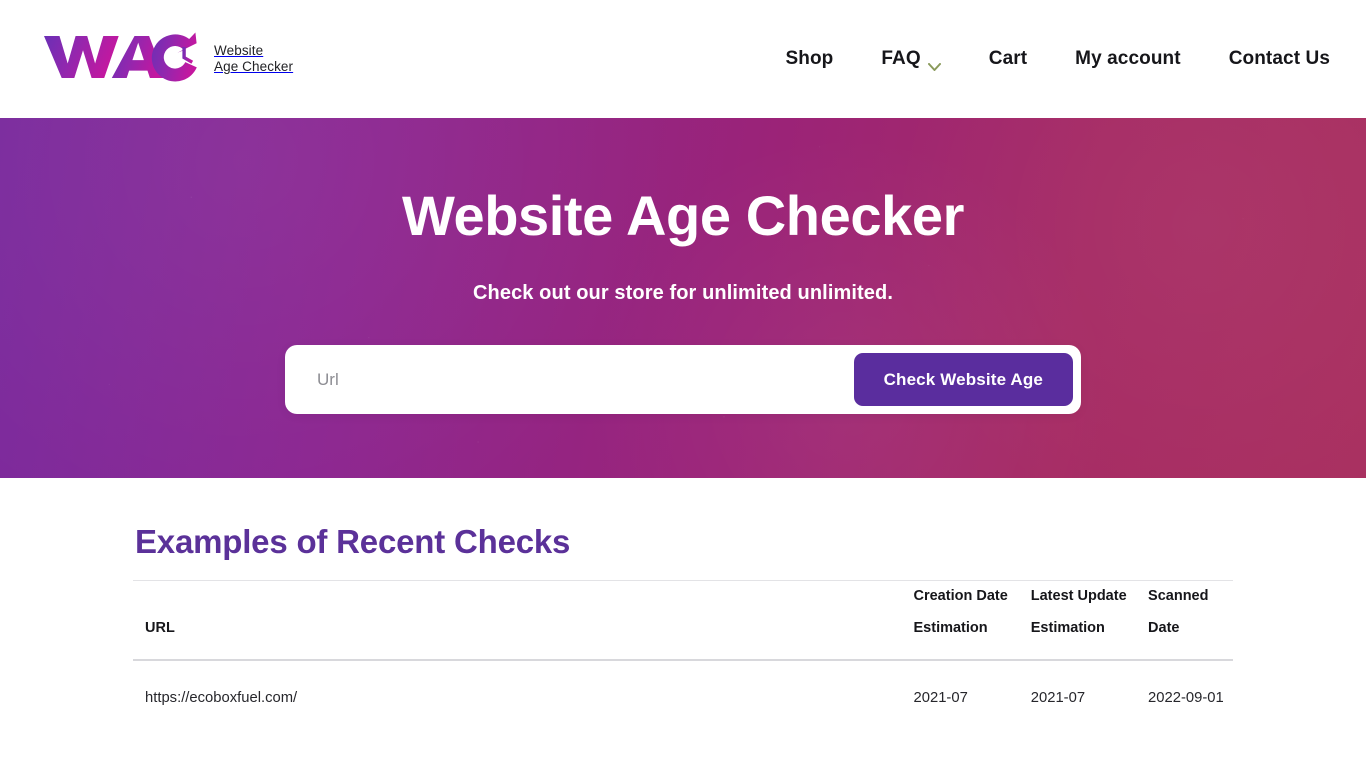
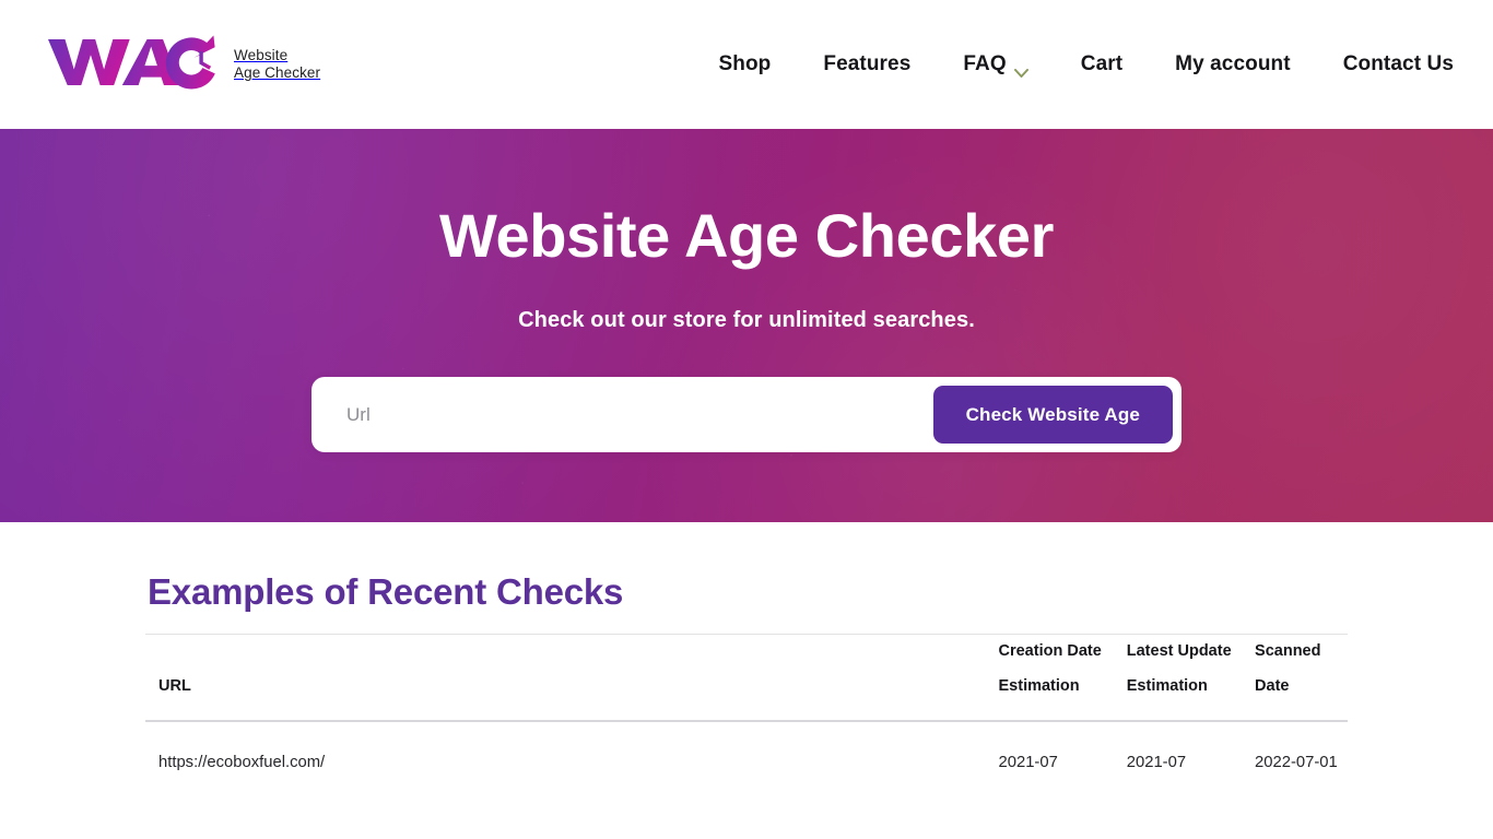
  Website
  Age Checker
  Shop
+ Features
  FAQ
  Cart
  My account
  Contact Us
  Website Age Checker
- Check out our store for unlimited unlimited.
+ Check out our store for unlimited searches.
  Url
  Check Website Age
  Examples of Recent Checks
  URL	Creation Date Estimation	Latest Update Estimation	Scanned Date
- https://ecoboxfuel.com/	2021-07	2021-07	2022-09-01
+ https://ecoboxfuel.com/	2021-07	2021-07	2022-07-01
